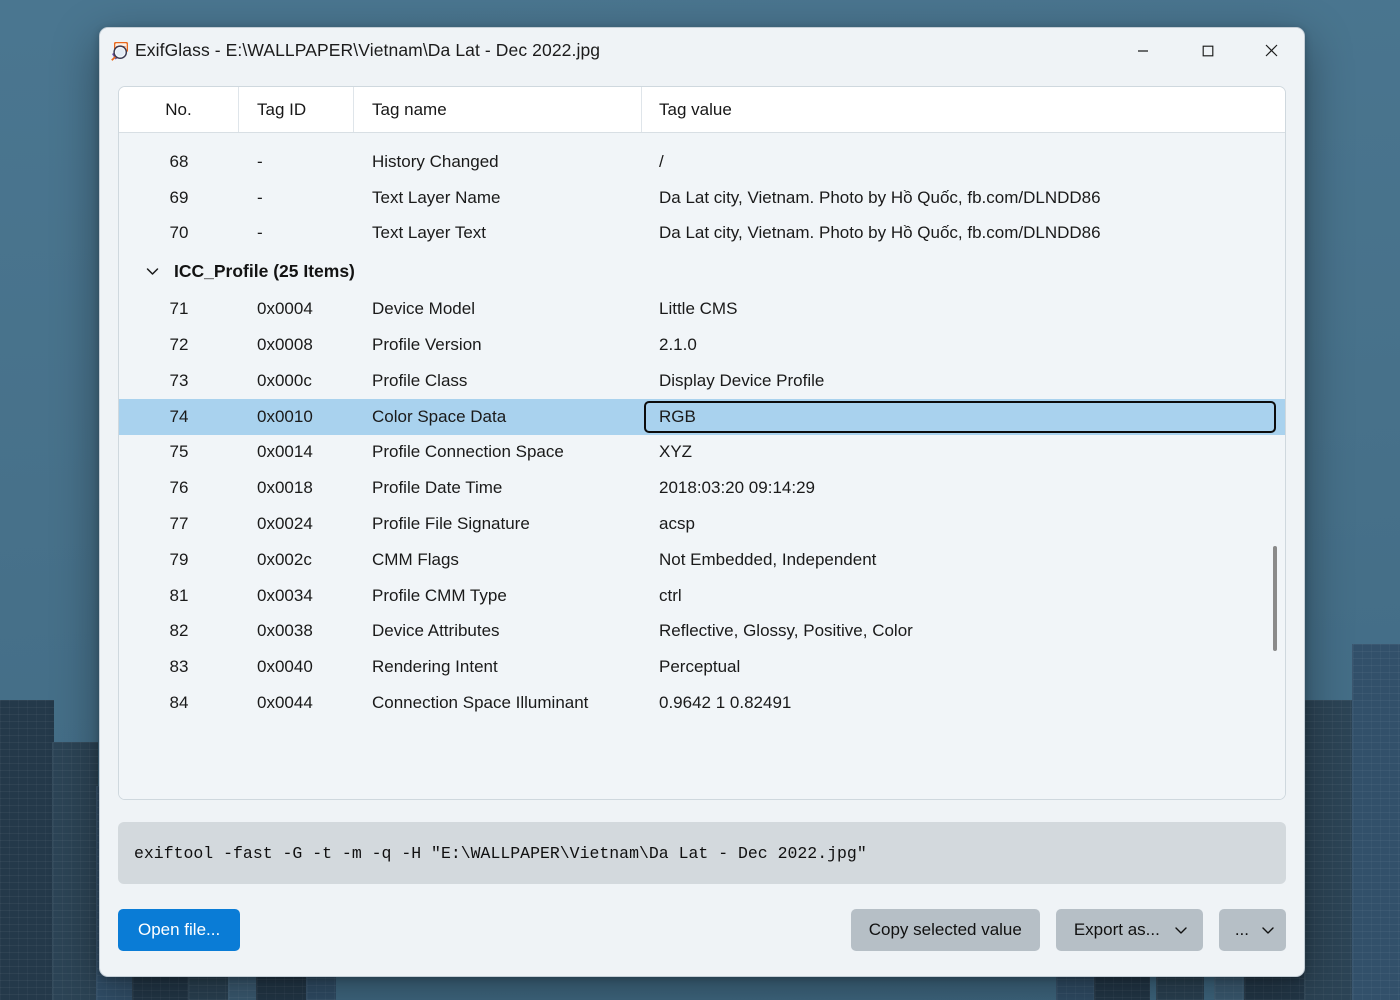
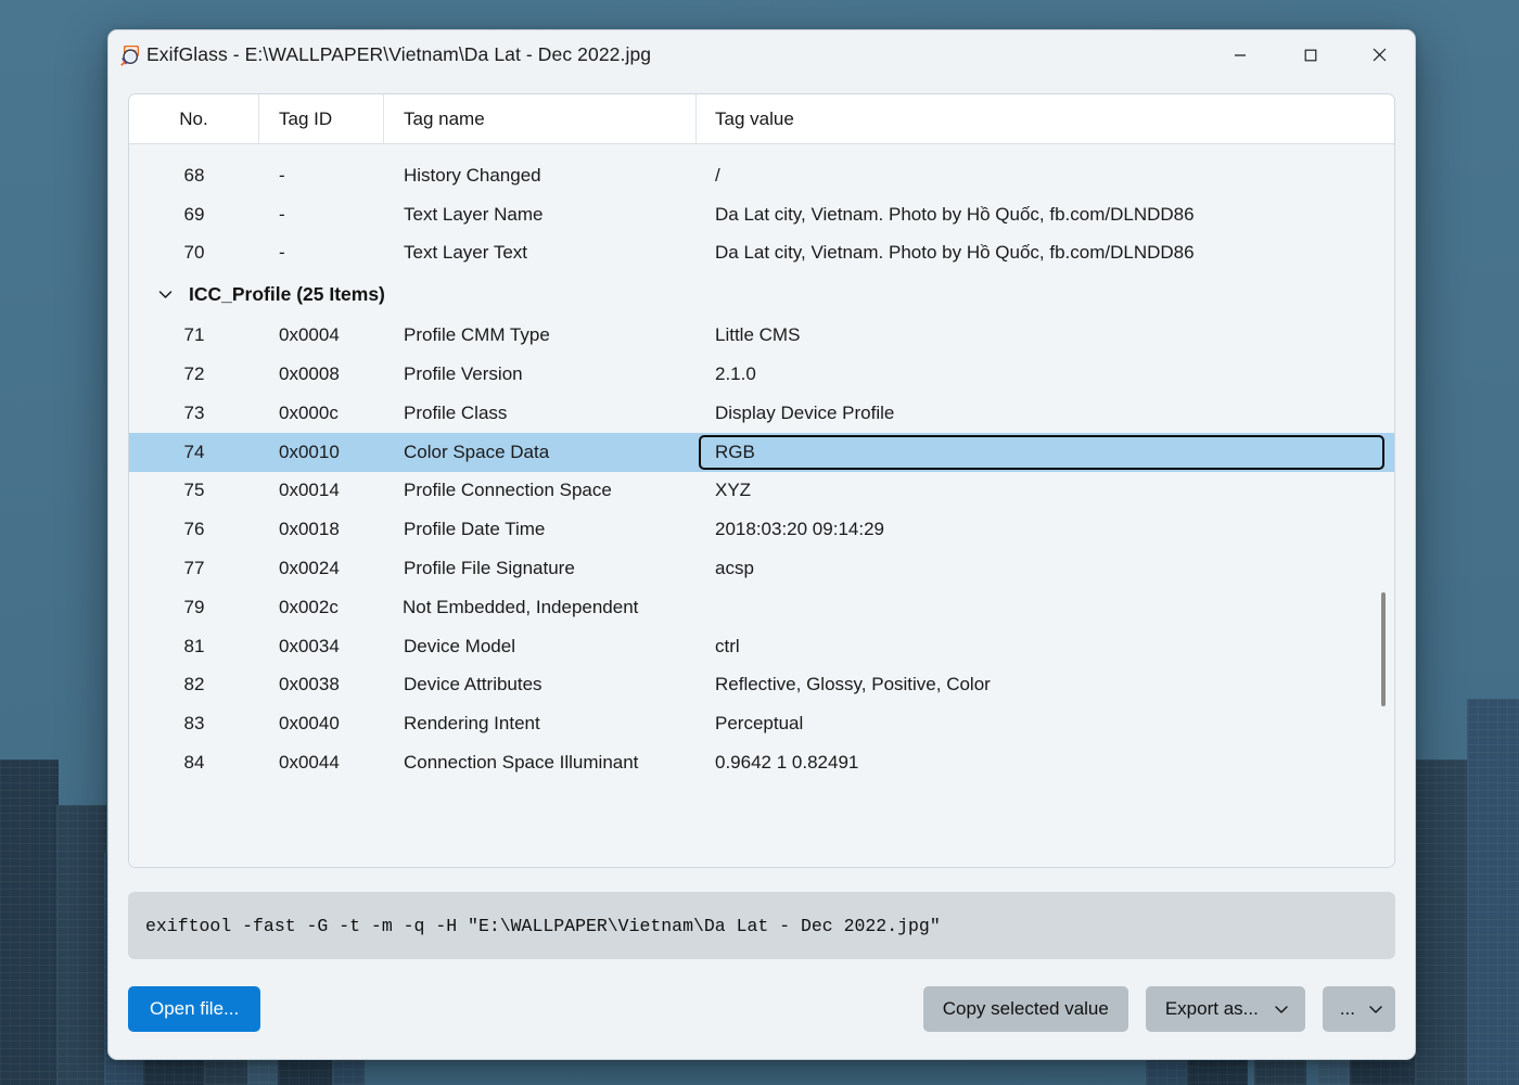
  ExifGlass - E:\WALLPAPER\Vietnam\Da Lat - Dec 2022.jpg
  No.
  Tag ID
  Tag name
  Tag value
  68
  -
  History Changed
  /
  69
  -
  Text Layer Name
  Da Lat city, Vietnam. Photo by Hồ Quốc, fb.com/DLNDD86
  70
  -
  Text Layer Text
  Da Lat city, Vietnam. Photo by Hồ Quốc, fb.com/DLNDD86
  ICC_Profile (25 Items)
  71
  0x0004
- Device Model
+ Profile CMM Type
  Little CMS
  72
  0x0008
  Profile Version
  2.1.0
  73
  0x000c
  Profile Class
  Display Device Profile
  74
  0x0010
  Color Space Data
  RGB
  75
  0x0014
  Profile Connection Space
  XYZ
  76
  0x0018
  Profile Date Time
  2018:03:20 09:14:29
  77
  0x0024
  Profile File Signature
  acsp
  79
  0x002c
- CMM Flags
  Not Embedded, Independent
  81
  0x0034
- Profile CMM Type
+ Device Model
  ctrl
  82
  0x0038
  Device Attributes
  Reflective, Glossy, Positive, Color
  83
  0x0040
  Rendering Intent
  Perceptual
  84
  0x0044
  Connection Space Illuminant
  0.9642 1 0.82491
  exiftool -fast -G -t -m -q -H "E:\WALLPAPER\Vietnam\Da Lat - Dec 2022.jpg"
  Open file...
  Copy selected value
  Export as...
  ...
